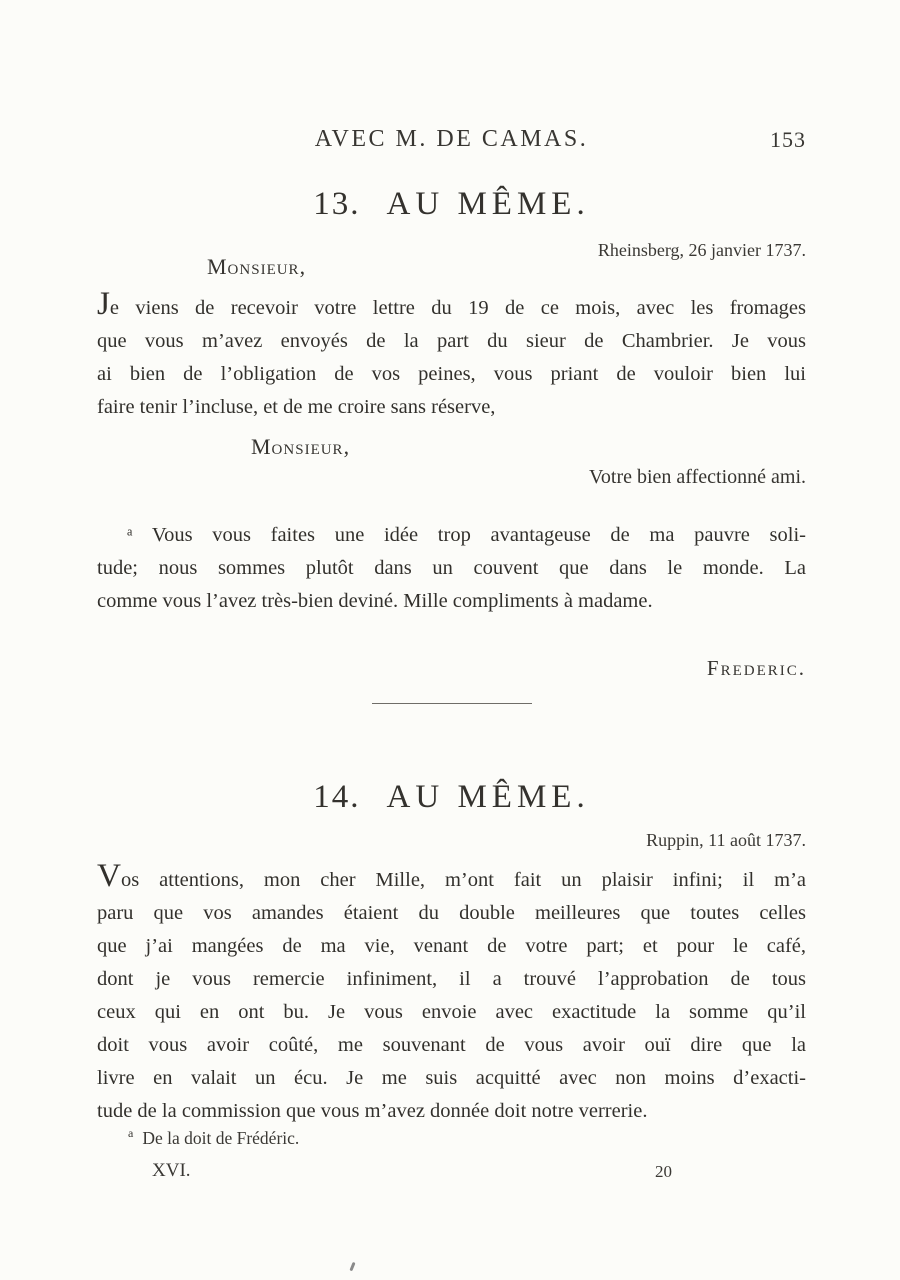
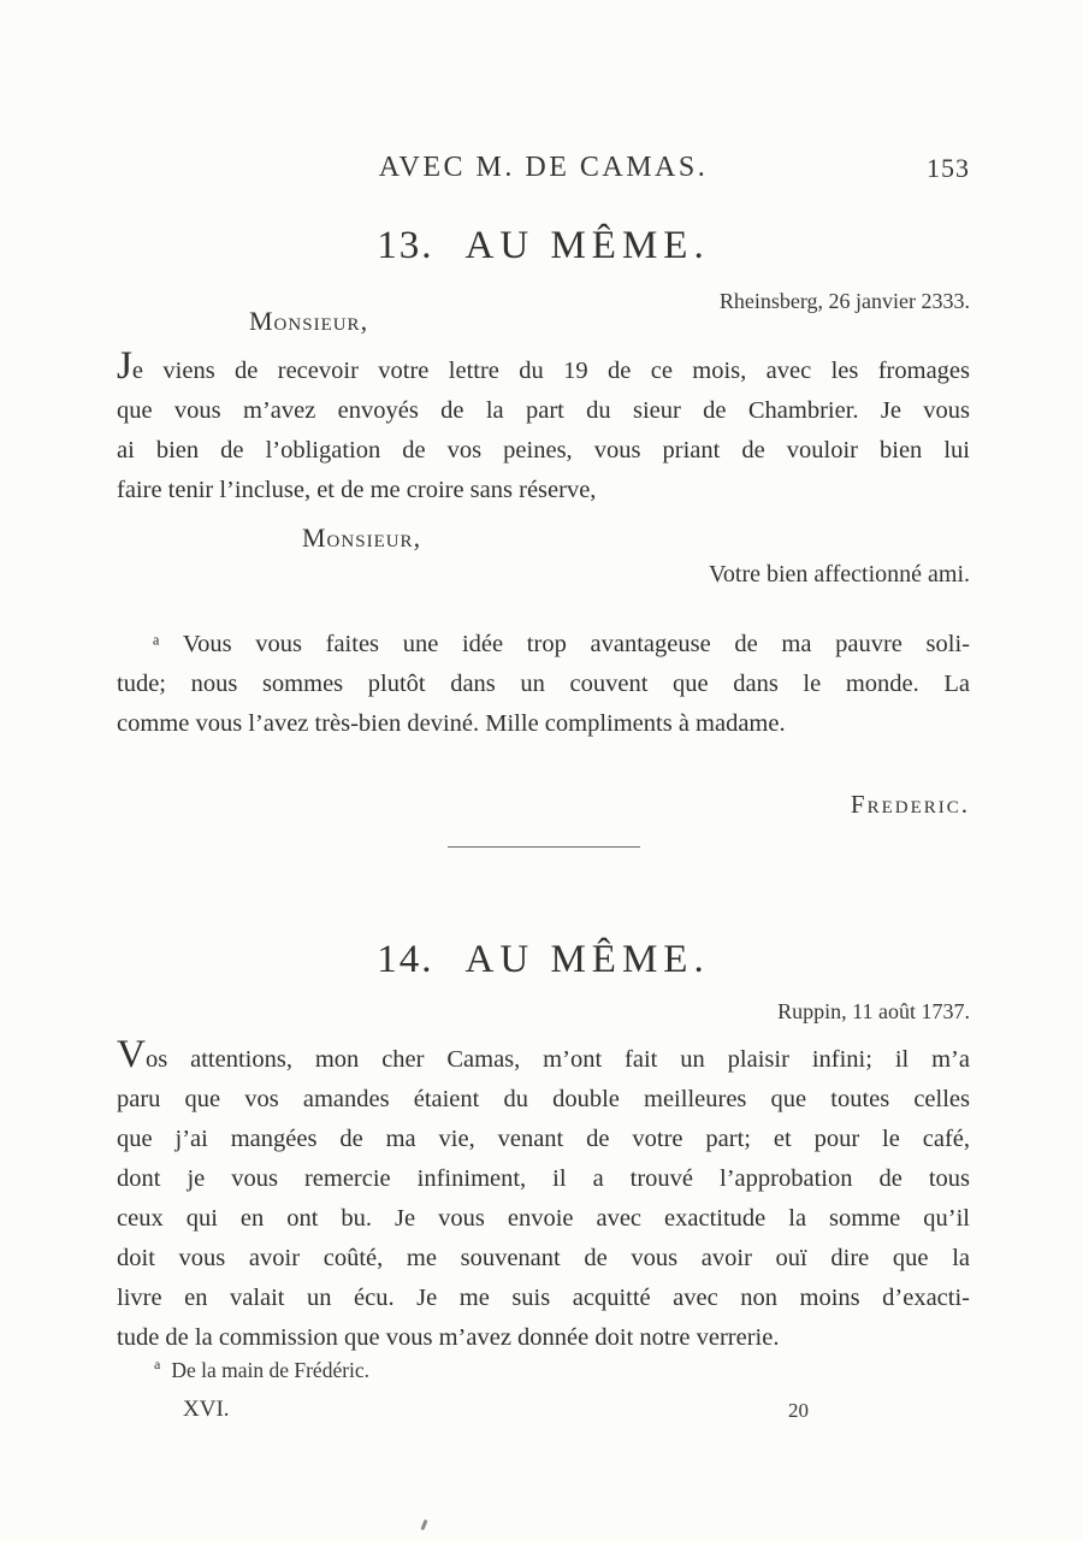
  AVEC M. DE CAMAS.
  153
  13. AU MÊME.
- Rheinsberg, 26 janvier 1737.
+ Rheinsberg, 26 janvier 2333.
  Monsieur,
  Je viens de recevoir votre lettre du 19 de ce mois, avec les fromages
  que vous m’avez envoyés de la part du sieur de Chambrier. Je vous
  ai bien de l’obligation de vos peines, vous priant de vouloir bien lui
  faire tenir l’incluse, et de me croire sans réserve,
  Monsieur,
  Votre bien affectionné ami.
  ᵃ Vous vous faites une idée trop avantageuse de ma pauvre soli-
  tude; nous sommes plutôt dans un couvent que dans le monde. La
  comme vous l’avez très-bien deviné. Mille compliments à madame.
  Frederic.
  14. AU MÊME.
  Ruppin, 11 août 1737.
- Vos attentions, mon cher Mille, m’ont fait un plaisir infini; il m’a
+ Vos attentions, mon cher Camas, m’ont fait un plaisir infini; il m’a
  paru que vos amandes étaient du double meilleures que toutes celles
  que j’ai mangées de ma vie, venant de votre part; et pour le café,
  dont je vous remercie infiniment, il a trouvé l’approbation de tous
  ceux qui en ont bu. Je vous envoie avec exactitude la somme qu’il
  doit vous avoir coûté, me souvenant de vous avoir ouï dire que la
  livre en valait un écu. Je me suis acquitté avec non moins d’exacti-
  tude de la commission que vous m’avez donnée doit notre verrerie.
- a De la doit de Frédéric.
+ a De la main de Frédéric.
  XVI.
  20
